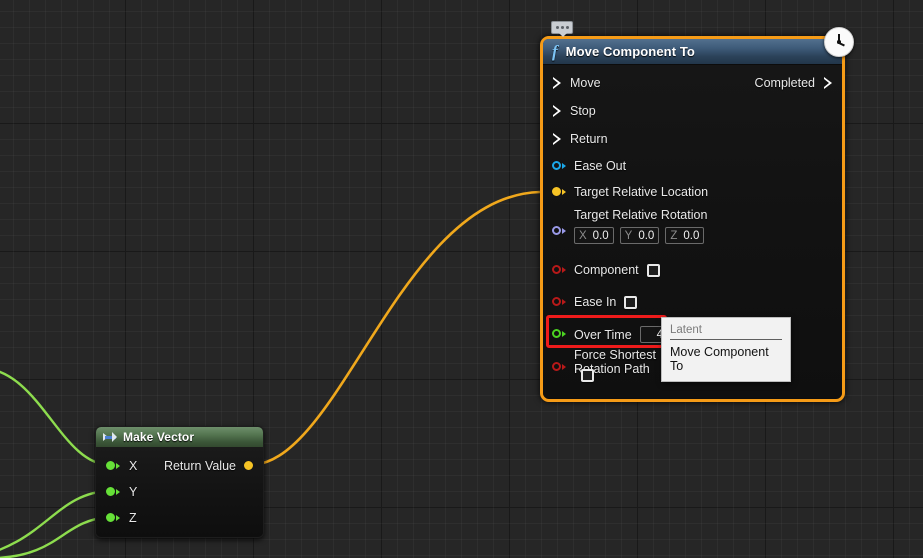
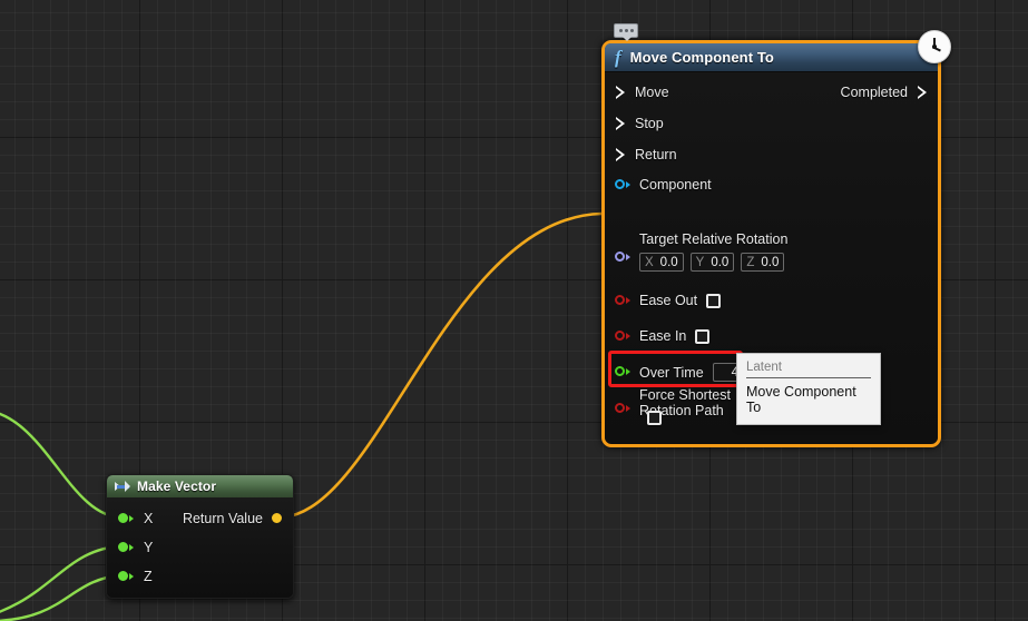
  f
  Move Component To
  Move
  Completed
  Stop
  Return
- Ease Out
+ Component
- Target Relative Location
  Target Relative Rotation
  X
  0.0
  Y
  0.0
  Z
  0.0
- Component
+ Ease Out
  Ease In
  Over Time
  Force Shortest Ration Path
  Latent
  Move Component To
  Make Vector
  X
  Return Value
  Y
  Z
